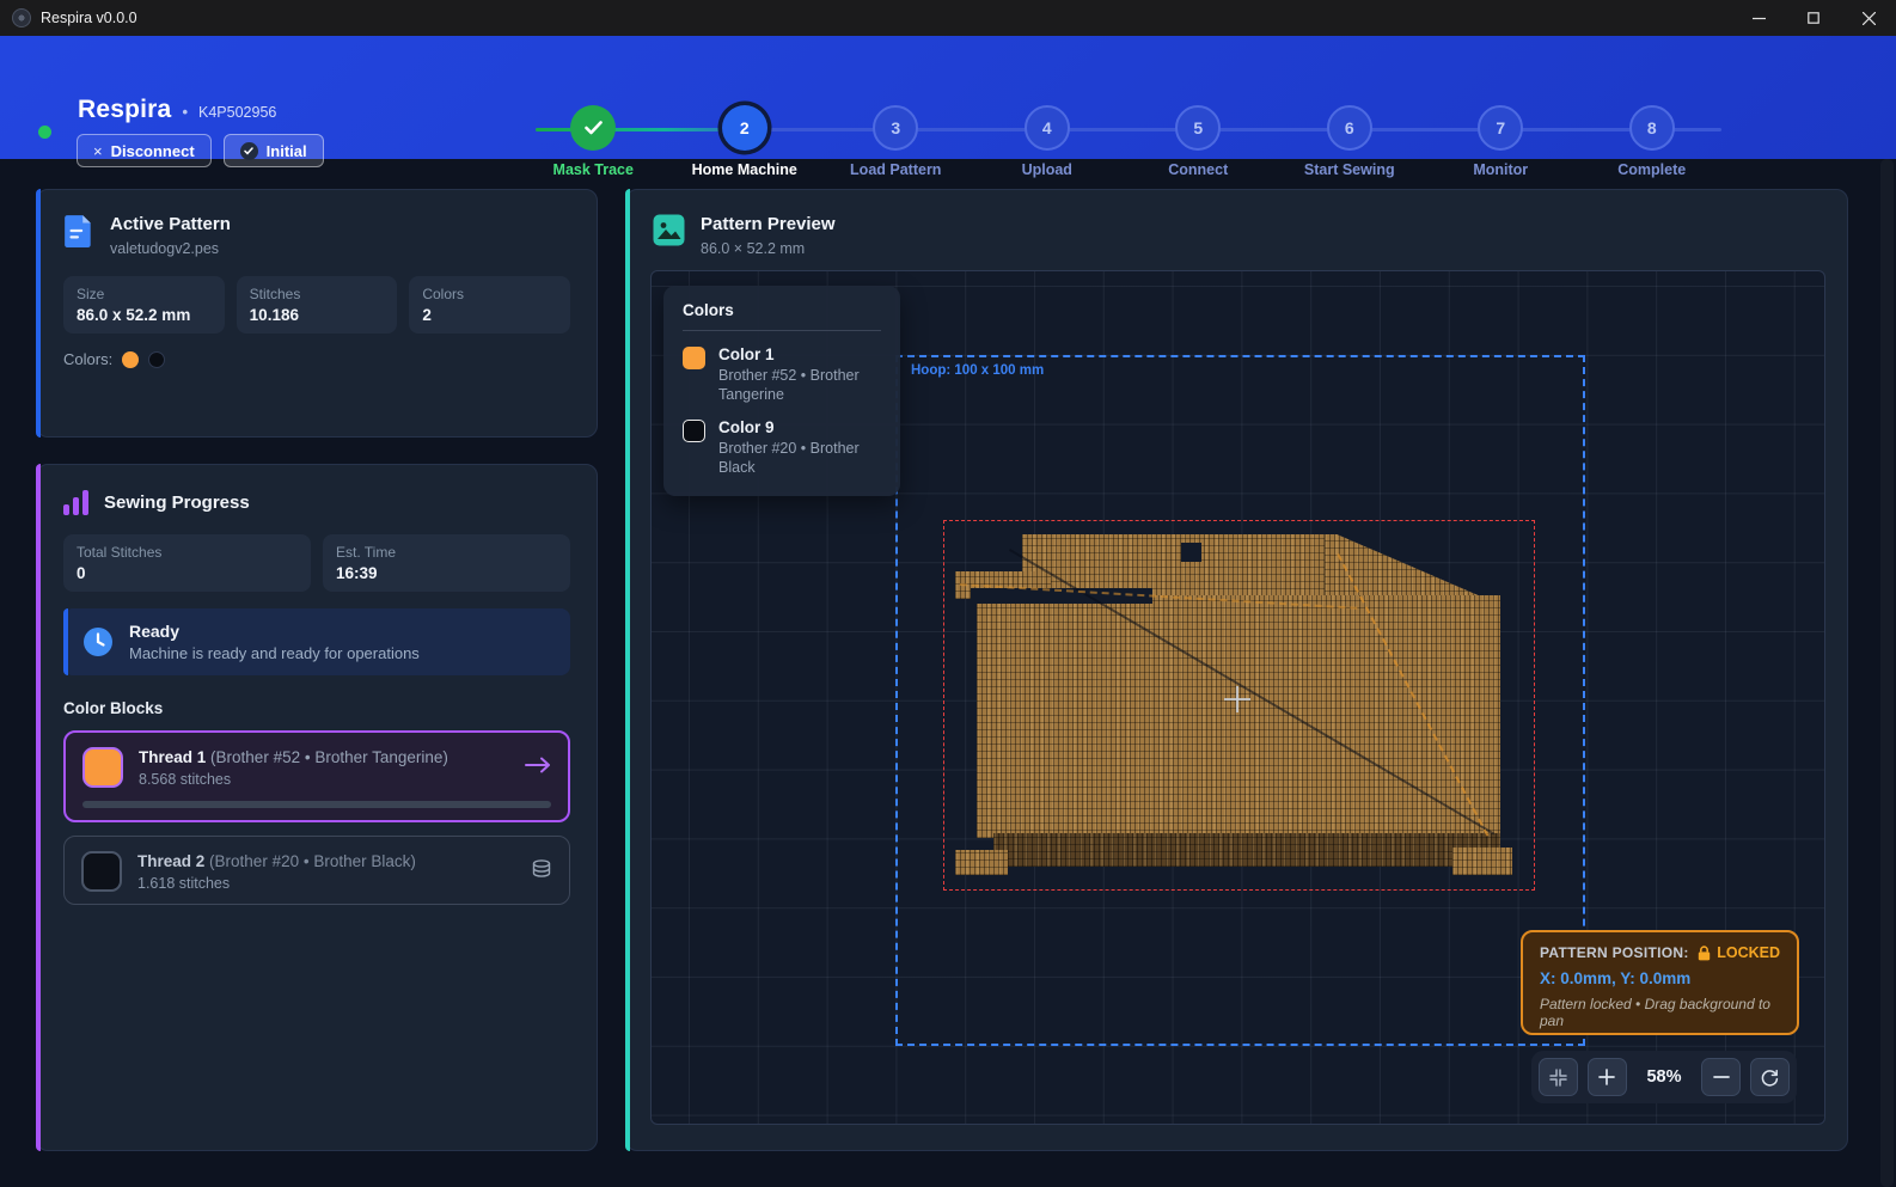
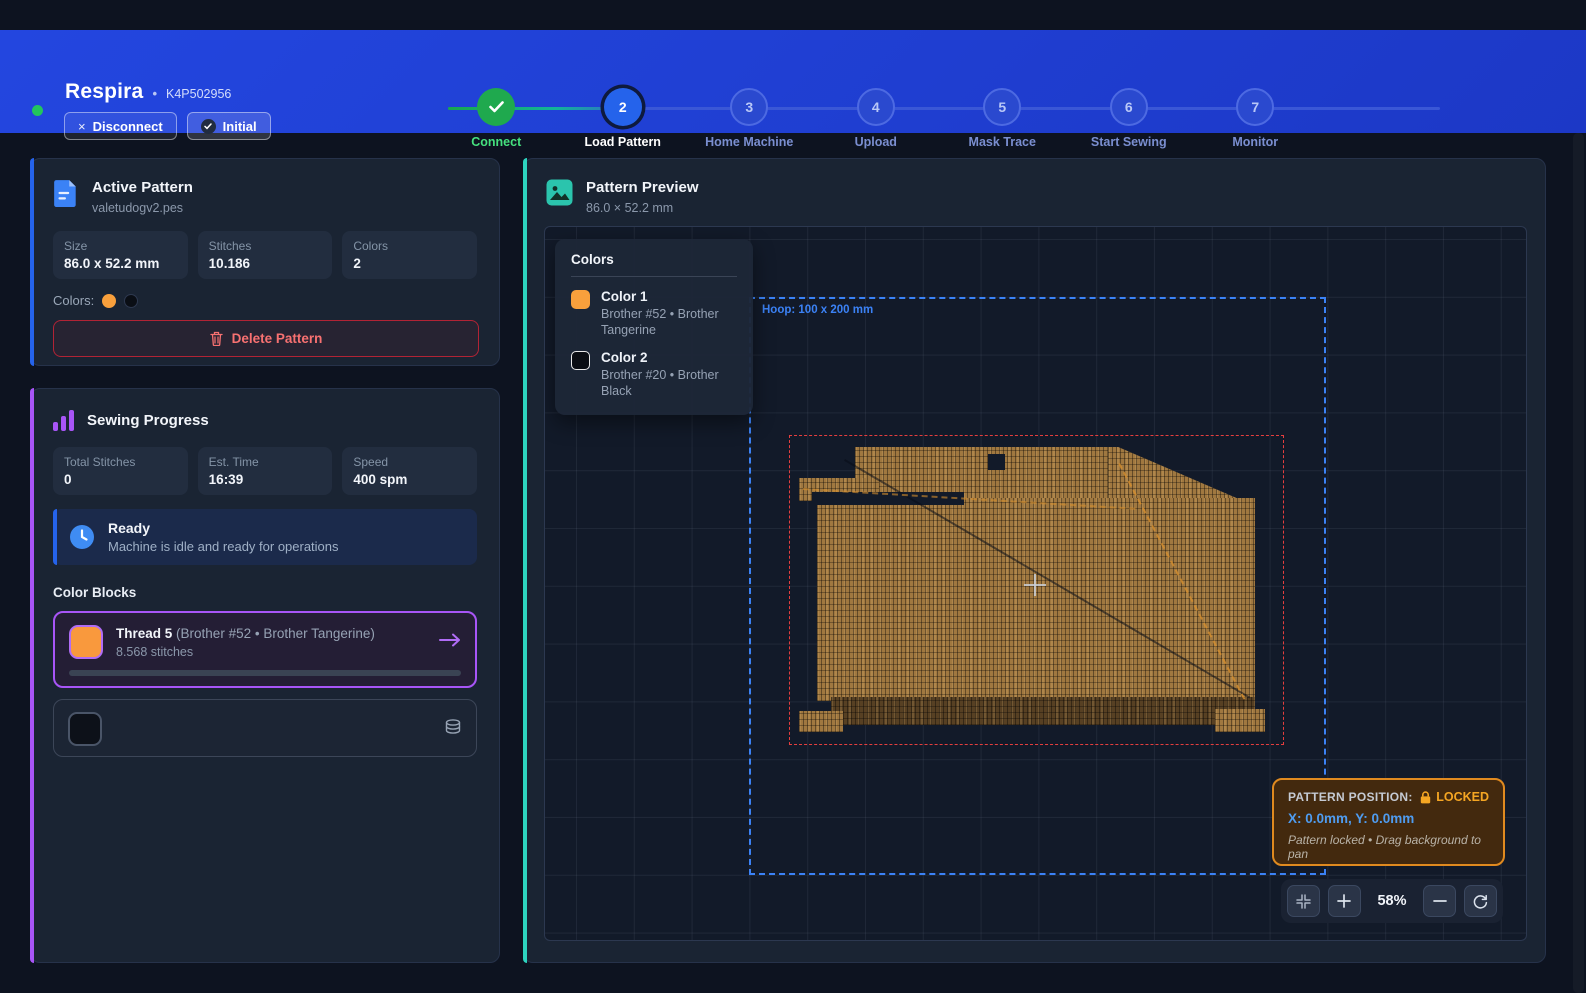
- Respira v0.0.0
  Respira
  •
  K4P502956
  ×
  Disconnect
  Initial
- Mask Trace
+ Connect
  2
- Home Machine
+ Load Pattern
  3
- Load Pattern
+ Home Machine
  4
  Upload
  5
- Connect
+ Mask Trace
  6
  Start Sewing
  7
  Monitor
- 8
- Complete
  Active Pattern
  valetudogv2.pes
  Size
  86.0 x 52.2 mm
  Stitches
  10.186
  Colors
  2
  Colors:
+ Delete Pattern
  Sewing Progress
  Total Stitches
  0
  Est. Time
  16:39
+ Speed
+ 400 spm
  Ready
- Machine is ready and ready for operations
+ Machine is idle and ready for operations
  Color Blocks
- Thread 1 (Brother #52 • Brother Tangerine)
+ Thread 5 (Brother #52 • Brother Tangerine)
  8.568 stitches
- Thread 2 (Brother #20 • Brother Black)
- 1.618 stitches
  Pattern Preview
  86.0 × 52.2 mm
  Colors
  Color 1
  Brother #52 • Brother Tangerine
- Color 9
+ Color 2
  Brother #20 • Brother Black
- Hoop: 100 x 100 mm
+ Hoop: 100 x 200 mm
  PATTERN POSITION:
  LOCKED
  X: 0.0mm, Y: 0.0mm
  Pattern locked • Drag background to pan
  58%
